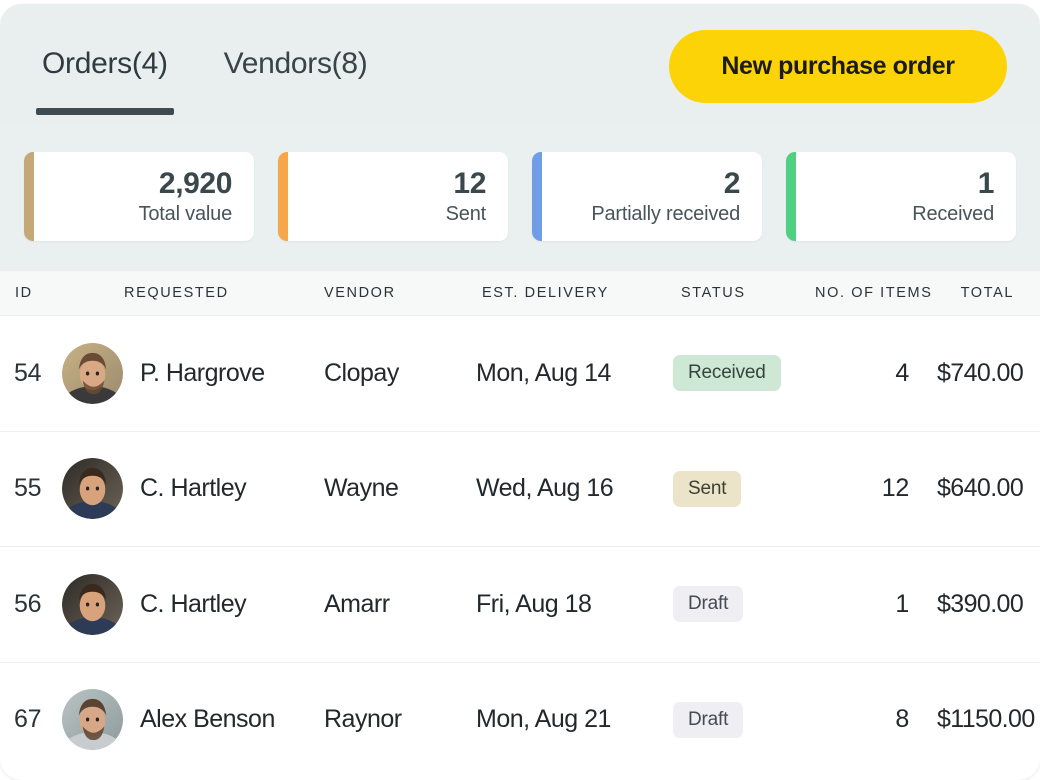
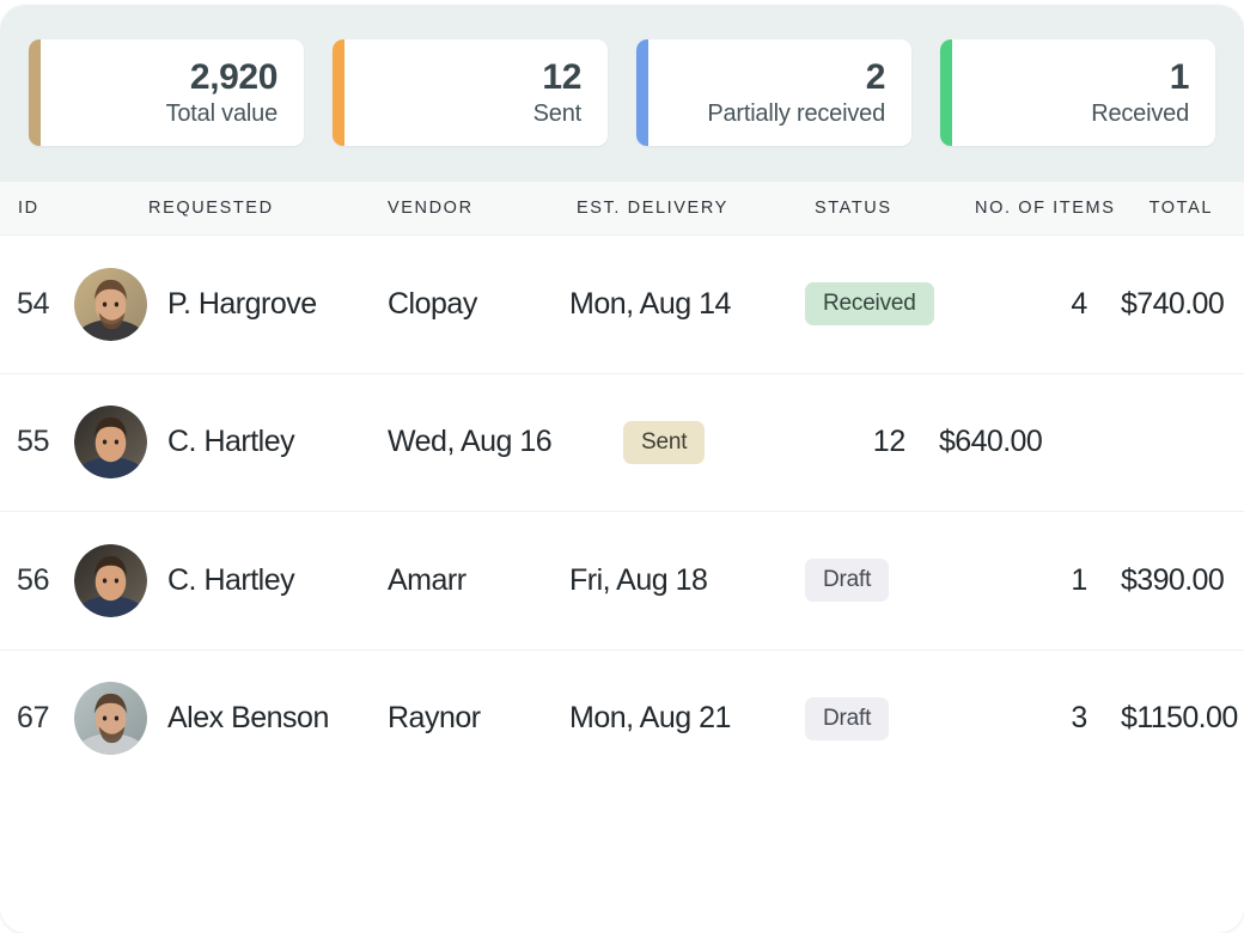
- Orders(4)
- Vendors(8)
- New purchase order
  2,920
  Total value
  12
  Sent
  2
  Partially received
  1
  Received
  ID
  REQUESTED
  VENDOR
  EST. DELIVERY
  STATUS
  NO. OF ITEMS
  TOTAL
  54
  P. Hargrove
  Clopay
  Mon, Aug 14
  Received
  4
  $740.00
  55
  C. Hartley
- Wayne
  Wed, Aug 16
  Sent
  12
  $640.00
  56
  C. Hartley
  Amarr
  Fri, Aug 18
  Draft
  1
  $390.00
  67
  Alex Benson
  Raynor
  Mon, Aug 21
  Draft
- 8
+ 3
  $1150.00
